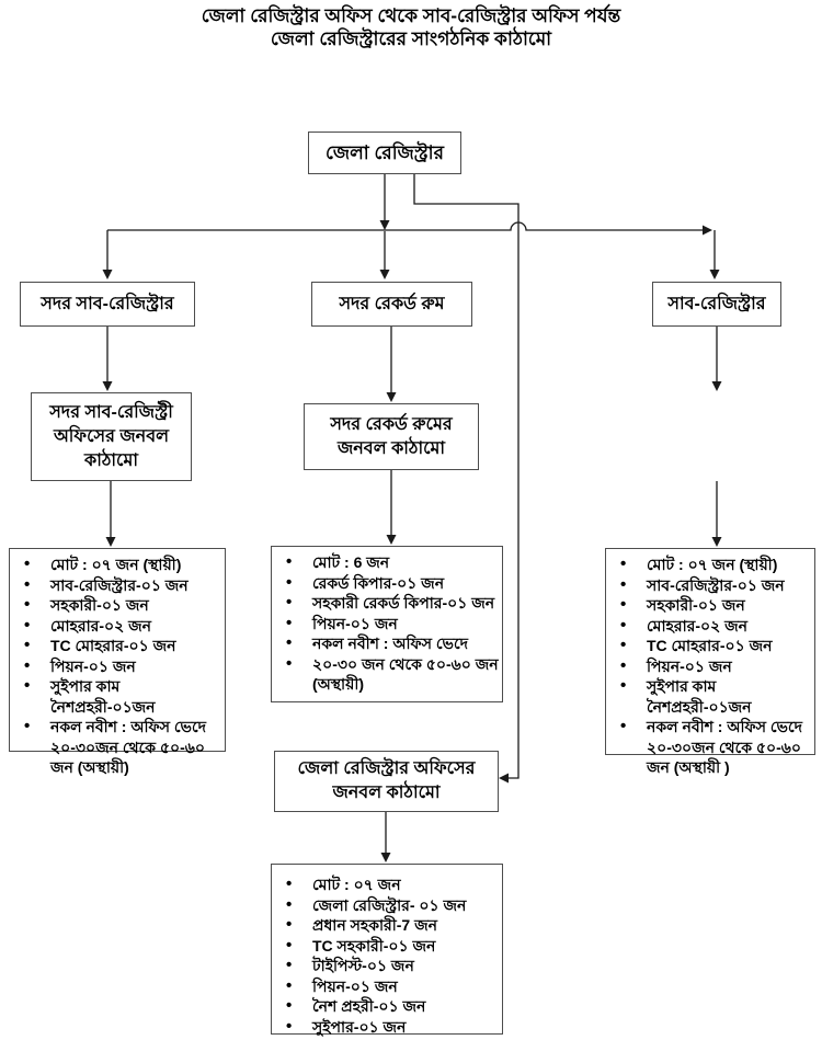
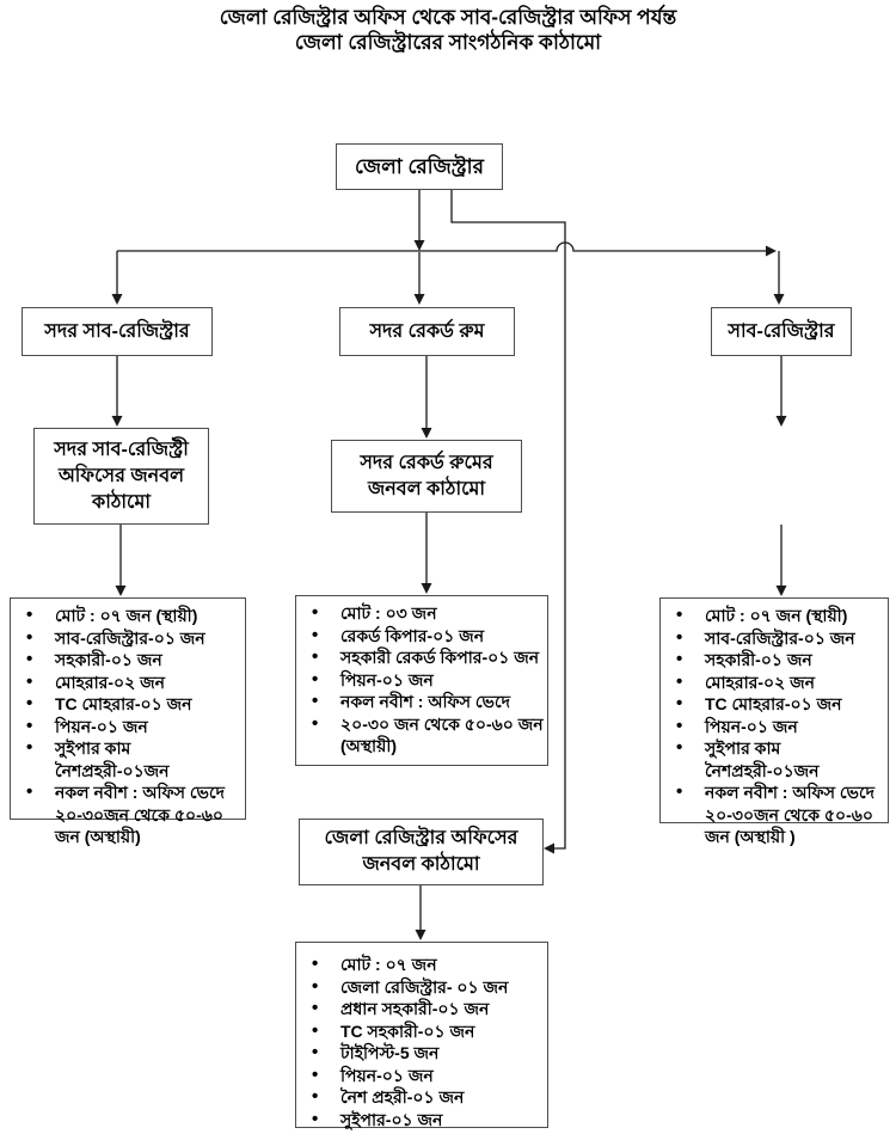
  জেলা রেজিস্ট্রার অফিস থেকে সাব-রেজিস্ট্রার অফিস পর্যন্ত
  জেলা রেজিস্ট্রারের সাংগঠনিক কাঠামো
  জেলা রেজিস্ট্রার
  সদর সাব-রেজিস্ট্রার
  সদর রেকর্ড রুম
  সাব-রেজিস্ট্রার
  সদর সাব-রেজিস্ট্রী অফিসের জনবল কাঠামো
  সদর রেকর্ড রুমের জনবল কাঠামো
  মোট : ০৭ জন (স্থায়ী)
  সাব-রেজিস্ট্রার-০১ জন
  সহকারী-০১ জন
  মোহরার-০২ জন
  TC মোহরার-০১ জন
  পিয়ন-০১ জন
  সুইপার কাম নৈশপ্রহরী-০১জন
  নকল নবীশ : অফিস ভেদে ২০-৩০জন থেকে ৫০-৬০ জন (অস্থায়ী)
- মোট : 6 জন
+ মোট : ০৩ জন
  রেকর্ড কিপার-০১ জন
  সহকারী রেকর্ড কিপার-০১ জন
  পিয়ন-০১ জন
  নকল নবীশ : অফিস ভেদে
  ২০-৩০ জন থেকে ৫০-৬০ জন (অস্থায়ী)
  মোট : ০৭ জন (স্থায়ী)
  সাব-রেজিস্ট্রার-০১ জন
  সহকারী-০১ জন
  মোহরার-০২ জন
  TC মোহরার-০১ জন
  পিয়ন-০১ জন
  সুইপার কাম নৈশপ্রহরী-০১জন
  নকল নবীশ : অফিস ভেদে ২০-৩০জন থেকে ৫০-৬০ জন (অস্থায়ী )
  জেলা রেজিস্ট্রার অফিসের জনবল কাঠামো
  মোট : ০৭ জন
  জেলা রেজিস্ট্রার- ০১ জন
- প্রধান সহকারী-7 জন
+ প্রধান সহকারী-০১ জন
  TC সহকারী-০১ জন
- টাইপিস্ট-০১ জন
+ টাইপিস্ট-5 জন
  পিয়ন-০১ জন
  নৈশ প্রহরী-০১ জন
  সুইপার-০১ জন
